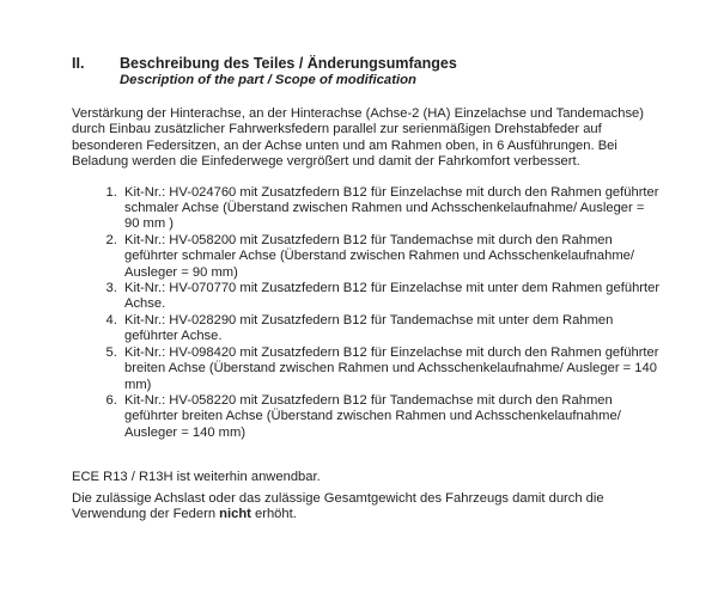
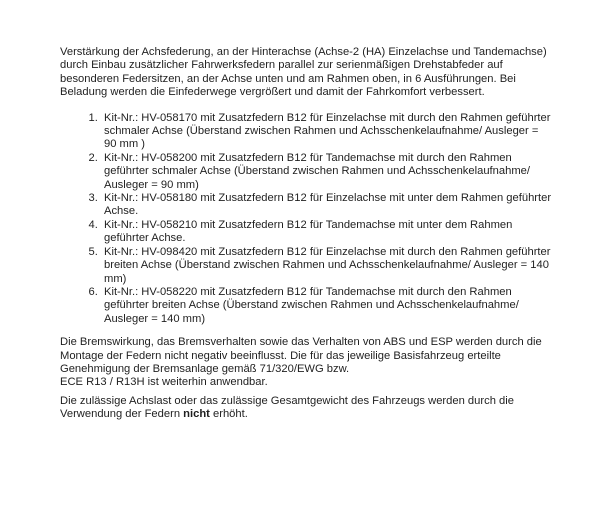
- II.
- Beschreibung des Teiles / Änderungsumfanges
- Description of the part / Scope of modification
- Verstärkung der Hinterachse, an der Hinterachse (Achse-2 (HA) Einzelachse und Tandemachse) durch Einbau zusätzlicher Fahrwerksfedern parallel zur serienmäßigen Drehstabfeder auf besonderen Federsitzen, an der Achse unten und am Rahmen oben, in 6 Ausführungen. Bei Beladung werden die Einfederwege vergrößert und damit der Fahrkomfort verbessert.
+ Verstärkung der Achsfederung, an der Hinterachse (Achse-2 (HA) Einzelachse und Tandemachse) durch Einbau zusätzlicher Fahrwerksfedern parallel zur serienmäßigen Drehstabfeder auf besonderen Federsitzen, an der Achse unten und am Rahmen oben, in 6 Ausführungen. Bei Beladung werden die Einfederwege vergrößert und damit der Fahrkomfort verbessert.
- Kit-Nr.: HV-024760 mit Zusatzfedern B12 für Einzelachse mit durch den Rahmen geführter schmaler Achse (Überstand zwischen Rahmen und Achsschenkelaufnahme/ Ausleger = 90 mm )
+ Kit-Nr.: HV-058170 mit Zusatzfedern B12 für Einzelachse mit durch den Rahmen geführter schmaler Achse (Überstand zwischen Rahmen und Achsschenkelaufnahme/ Ausleger = 90 mm )
  Kit-Nr.: HV-058200 mit Zusatzfedern B12 für Tandemachse mit durch den Rahmen geführter schmaler Achse (Überstand zwischen Rahmen und Achsschenkelaufnahme/ Ausleger = 90 mm)
- Kit-Nr.: HV-070770 mit Zusatzfedern B12 für Einzelachse mit unter dem Rahmen geführter Achse.
+ Kit-Nr.: HV-058180 mit Zusatzfedern B12 für Einzelachse mit unter dem Rahmen geführter Achse.
- Kit-Nr.: HV-028290 mit Zusatzfedern B12 für Tandemachse mit unter dem Rahmen geführter Achse.
+ Kit-Nr.: HV-058210 mit Zusatzfedern B12 für Tandemachse mit unter dem Rahmen geführter Achse.
  Kit-Nr.: HV-098420 mit Zusatzfedern B12 für Einzelachse mit durch den Rahmen geführter breiten Achse (Überstand zwischen Rahmen und Achsschenkelaufnahme/ Ausleger = 140 mm)
  Kit-Nr.: HV-058220 mit Zusatzfedern B12 für Tandemachse mit durch den Rahmen geführter breiten Achse (Überstand zwischen Rahmen und Achsschenkelaufnahme/ Ausleger = 140 mm)
+ Die Bremswirkung, das Bremsverhalten sowie das Verhalten von ABS und ESP werden durch die Montage der Federn nicht negativ beeinflusst. Die für das jeweilige Basisfahrzeug erteilte Genehmigung der Bremsanlage gemäß 71/320/EWG bzw.
  ECE R13 / R13H ist weiterhin anwendbar.
- Die zulässige Achslast oder das zulässige Gesamtgewicht des Fahrzeugs damit durch die Verwendung der Federn nicht erhöht.
+ Die zulässige Achslast oder das zulässige Gesamtgewicht des Fahrzeugs werden durch die Verwendung der Federn nicht erhöht.
